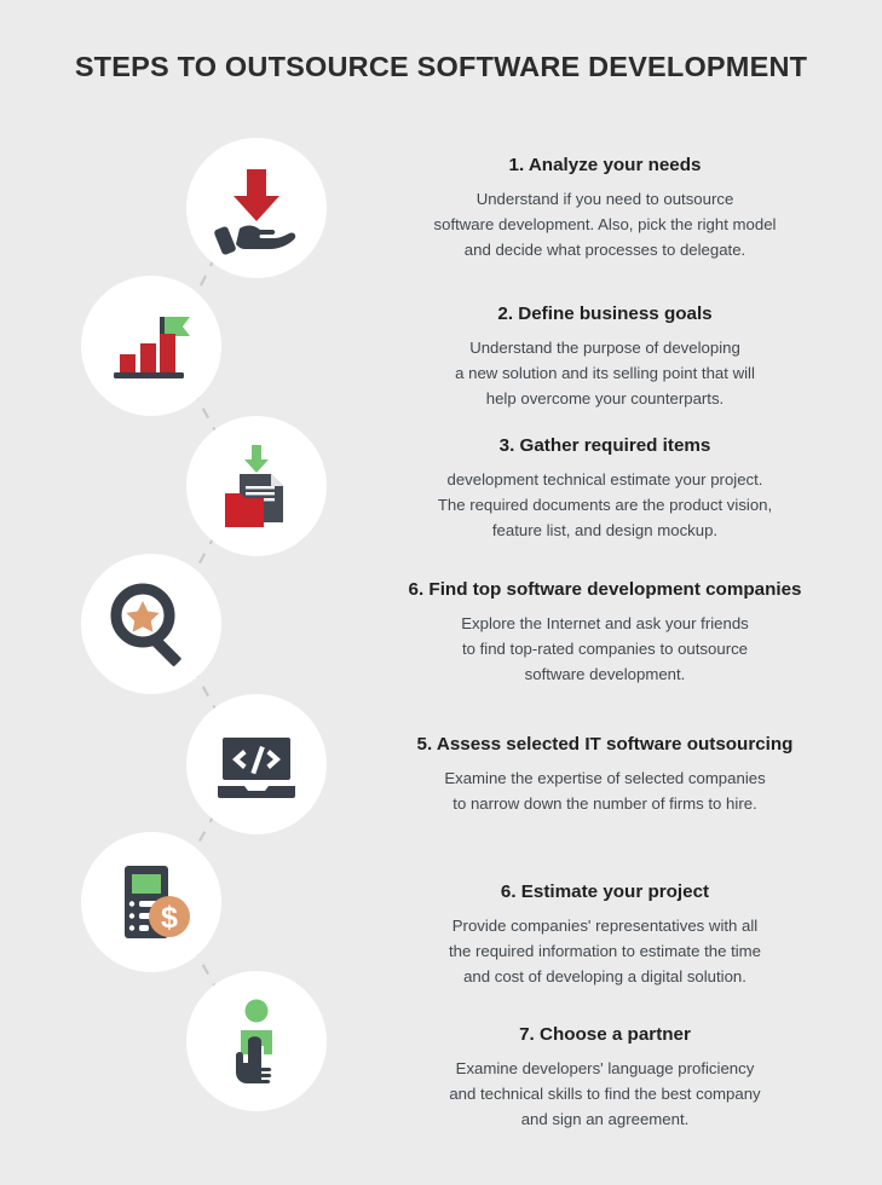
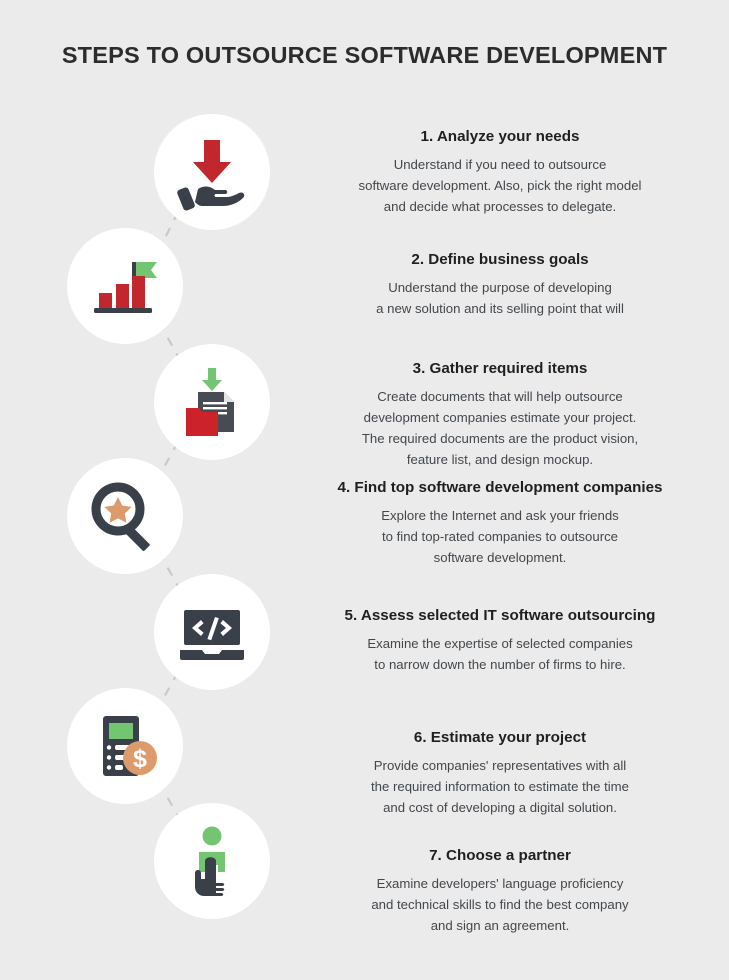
  STEPS TO OUTSOURCE SOFTWARE DEVELOPMENT
  1. Analyze your needs
  Understand if you need to outsource
  software development. Also, pick the right model
  and decide what processes to delegate.
  2. Define business goals
  Understand the purpose of developing
  a new solution and its selling point that will
- help overcome your counterparts.
  3. Gather required items
+ Create documents that will help outsource
- development technical estimate your project.
+ development companies estimate your project.
  The required documents are the product vision,
  feature list, and design mockup.
- 6. Find top software development companies
+ 4. Find top software development companies
  Explore the Internet and ask your friends
  to find top-rated companies to outsource
  software development.
  5. Assess selected IT software outsourcing
  Examine the expertise of selected companies
  to narrow down the number of firms to hire.
  $
  6. Estimate your project
  Provide companies' representatives with all
  the required information to estimate the time
  and cost of developing a digital solution.
  7. Choose a partner
  Examine developers' language proficiency
  and technical skills to find the best company
  and sign an agreement.
